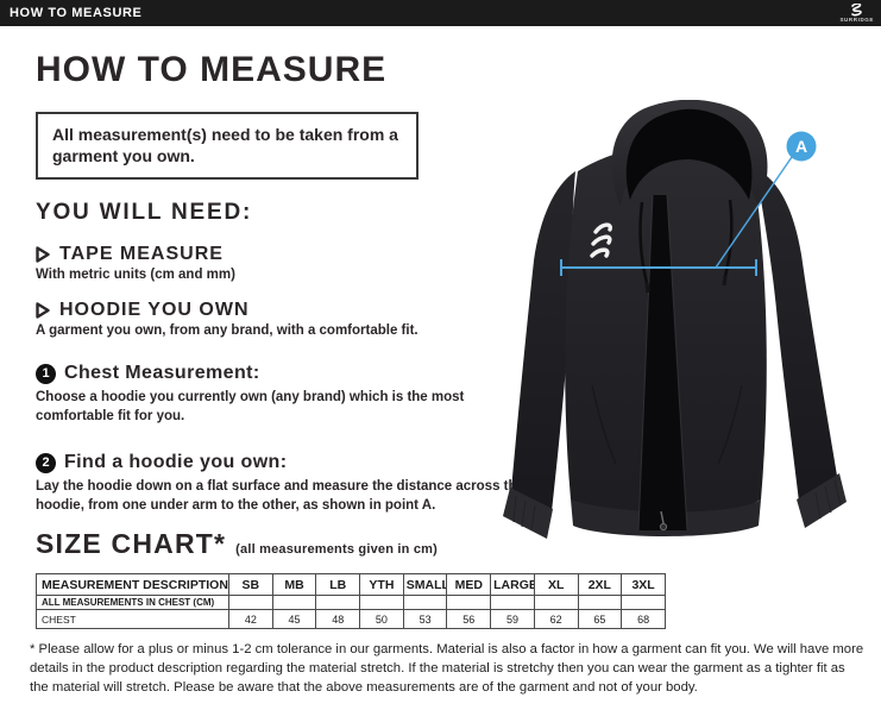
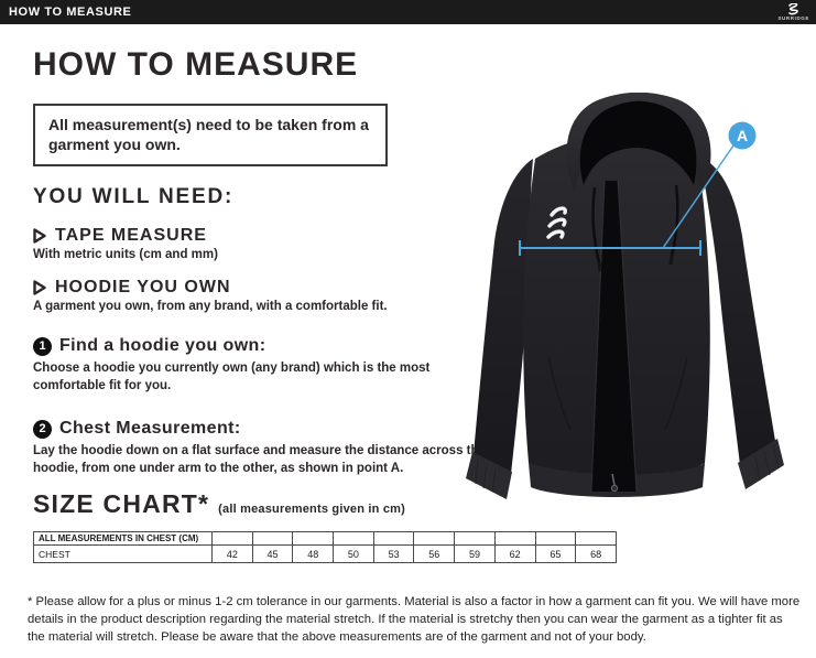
  HOW TO MEASURE
  HOW TO MEASURE
  All measurement(s) need to be taken from a garment you own.
  YOU WILL NEED:
  TAPE MEASURE
  With metric units (cm and mm)
  HOODIE YOU OWN
  A garment you own, from any brand, with a comfortable fit.
  1
- Chest Measurement:
+ Find a hoodie you own:
  Choose a hoodie you currently own (any brand) which is the most comfortable fit for you.
  2
- Find a hoodie you own:
+ Chest Measurement:
  Lay the hoodie down on a flat surface and measure the distance across t hoodie, from one under arm to the other, as shown in point A.
  SIZE CHART*
  (all measurements given in cm)
- MEASUREMENT DESCRIPTION	SB	MB	LB	YTH	SMALL	MED	LARGE	XL	2XL	3XL
  ALL MEASUREMENTS IN CHEST (CM)
  CHEST	42	45	48	50	53	56	59	62	65	68
  * Please allow for a plus or minus 1-2 cm tolerance in our garments. Material is also a factor in how a garment can fit you. We will have more details in the product description regarding the material stretch. If the material is stretchy then you can wear the garment as a tighter fit as the material will stretch. Please be aware that the above measurements are of the garment and not of your body.
  A
